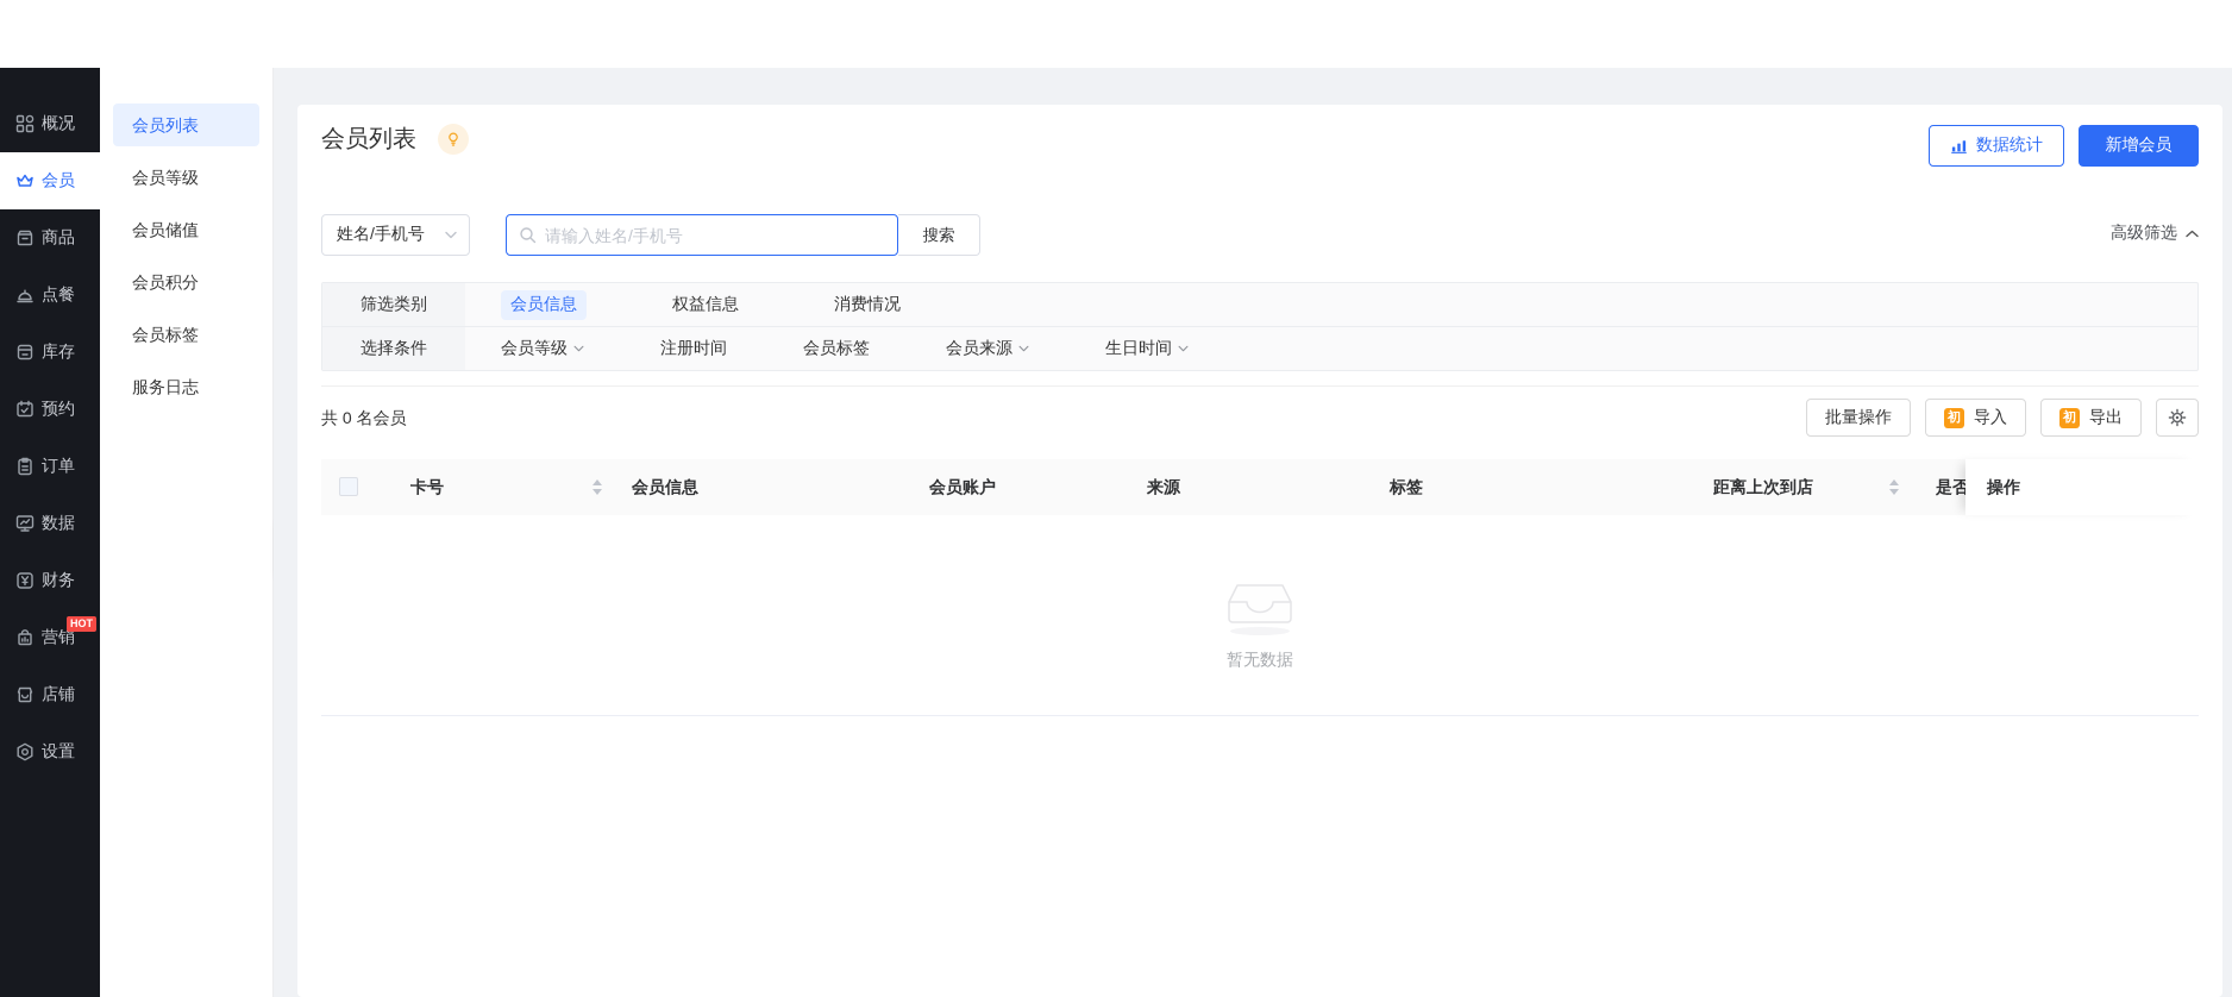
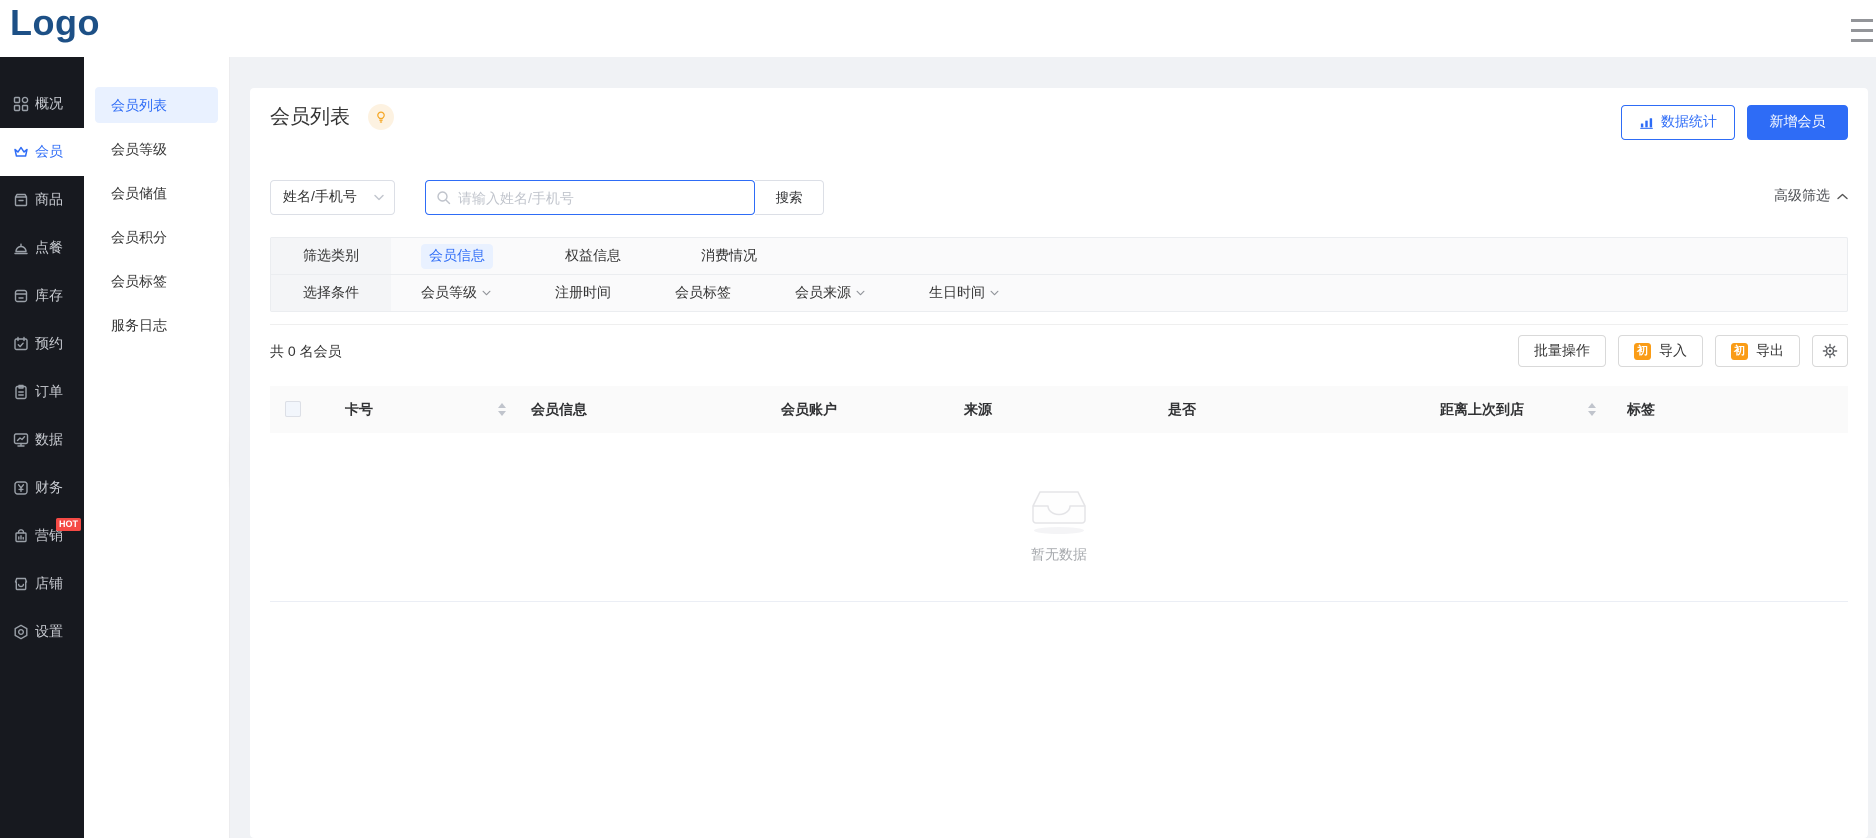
+ Logo
  概况
  会员
  商品
  点餐
  库存
  预约
  订单
  数据
  财务
  营销
  HOT
  店铺
  设置
  会员列表
  会员等级
  会员储值
  会员积分
  会员标签
  服务日志
  会员列表
  数据统计
  新增会员
  姓名/手机号
  请输入姓名/手机号
  搜索
  高级筛选
  筛选类别
  会员信息
  权益信息
  消费情况
  选择条件
  会员等级
  注册时间
  会员标签
  会员来源
  生日时间
  共 0 名会员
  批量操作
  初
  导入
  初
  导出
  卡号
  会员信息
  会员账户
  来源
- 标签
+ 是否
  距离上次到店
- 是否
+ 标签
- 操作
  暂无数据
